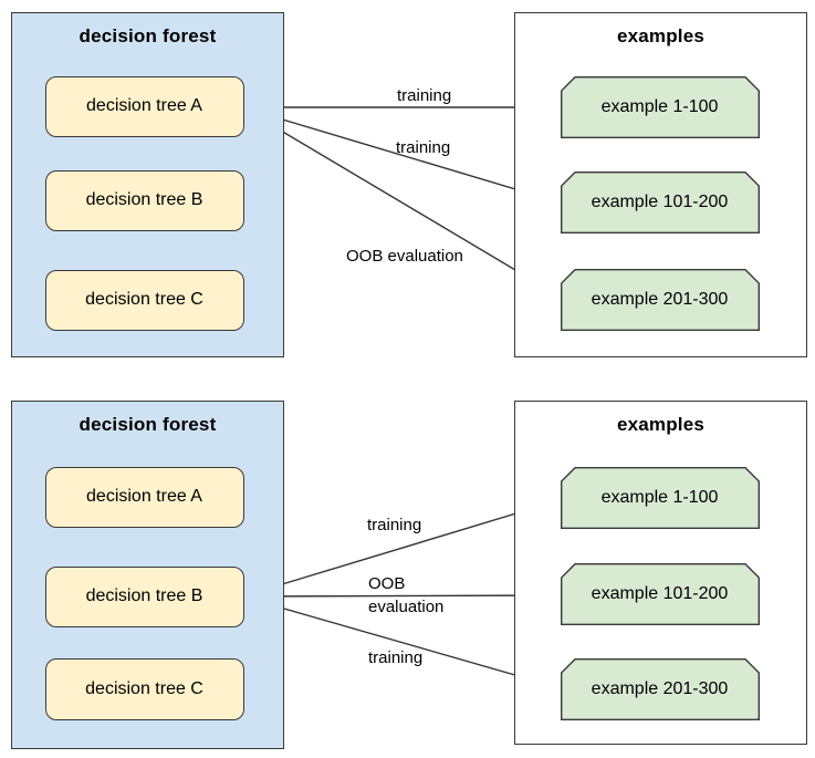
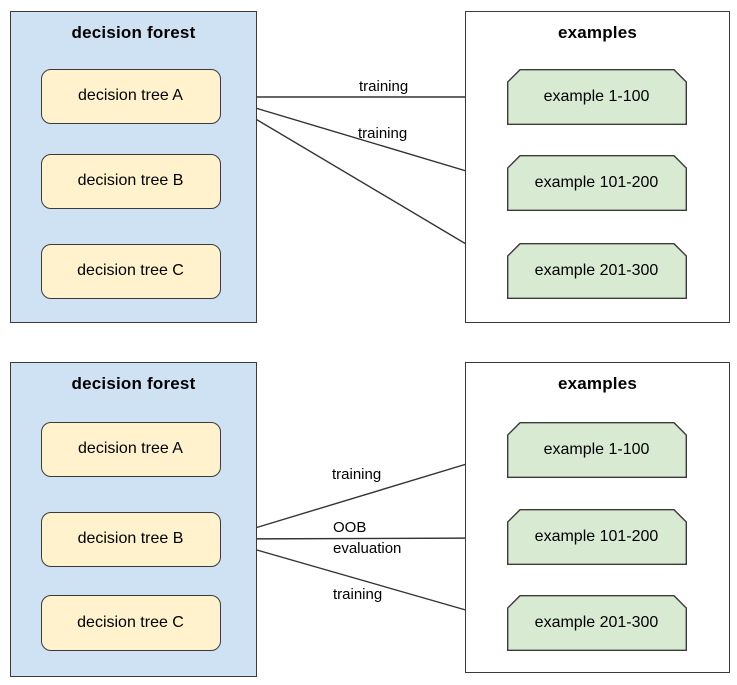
  decision forest
  decision tree A
  decision tree B
  decision tree C
  examples
  example 1-100
  example 101-200
  example 201-300
  training
  training
- OOB evaluation
  decision forest
  decision tree A
  decision tree B
  decision tree C
  examples
  example 1-100
  example 101-200
  example 201-300
  training
  OOB
  evaluation
  training
